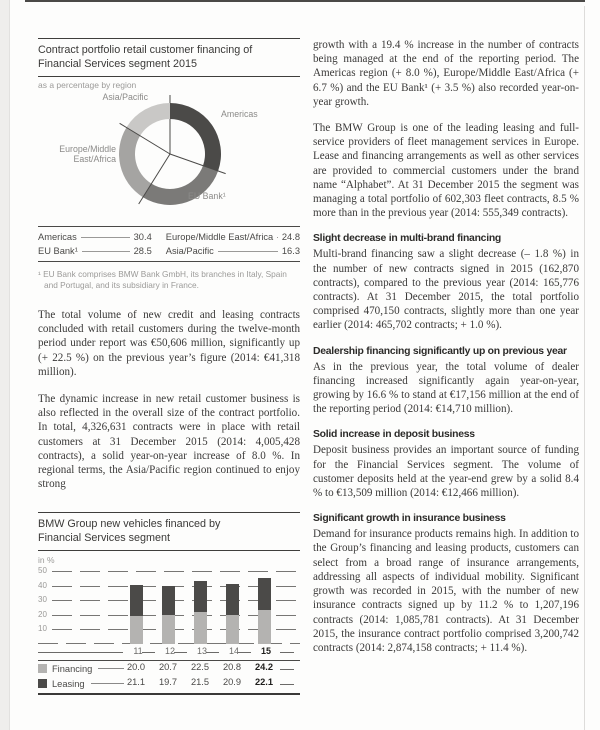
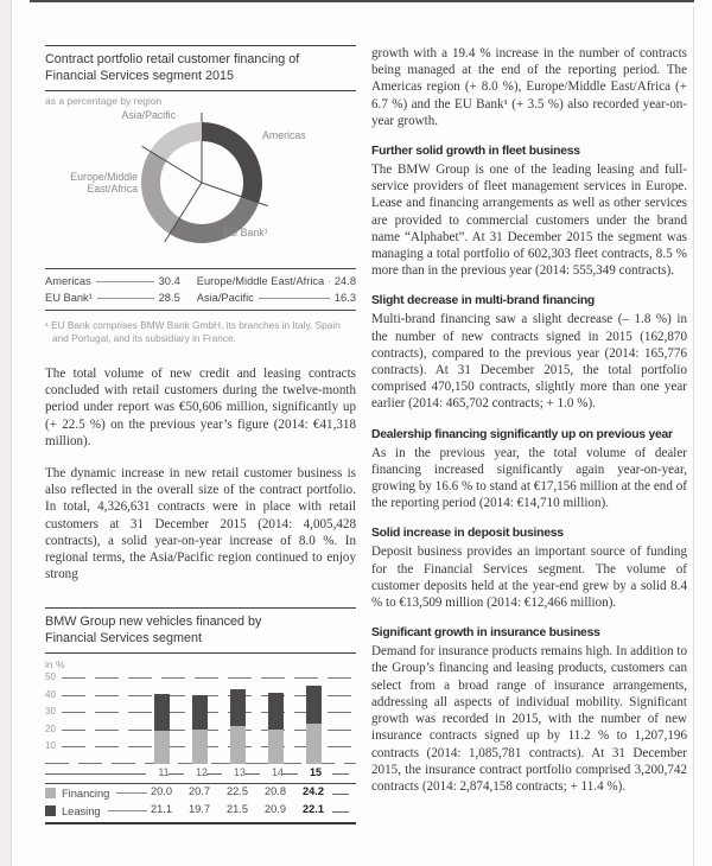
  Contract portfolio retail customer financing of
  Financial Services segment 2015
  as a percentage by region
  Asia/Pacific
  Americas
  Europe/Middle East/Africa
  EU Bank¹
  Americas
  30.4
  Europe/Middle East/Africa
  24.8
  EU Bank¹
  28.5
  Asia/Pacific
  16.3
  ¹ EU Bank comprises BMW Bank GmbH, its branches in Italy, Spain and Portugal, and its subsidiary in France.
  The total volume of new credit and leasing contracts concluded with retail customers during the twelve-month period under report was €50,606 million, significantly up (+ 22.5 %) on the previous year’s figure (2014: €41,318 million).
  The dynamic increase in new retail customer business is also reflected in the overall size of the contract portfolio. In total, 4,326,631 contracts were in place with retail customers at 31 December 2015 (2014: 4,005,428 contracts), a solid year-on-year increase of 8.0 %. In regional terms, the Asia/Pacific region continued to enjoy strong
  BMW Group new vehicles financed by
  Financial Services segment
  in %
  10
  20
  30
  40
  50
  11
  12
  13
  14
  15
  Financing
  20.0
  20.7
  22.5
  20.8
  24.2
  Leasing
  21.1
  19.7
  21.5
  20.9
  22.1
  growth with a 19.4 % increase in the number of contracts being managed at the end of the reporting period. The Americas region (+ 8.0 %), Europe/Middle East/Africa (+ 6.7 %) and the EU Bank¹ (+ 3.5 %) also recorded year-on-year growth.
+ Further solid growth in fleet business
  The BMW Group is one of the leading leasing and full-service providers of fleet management services in Europe. Lease and financing arrangements as well as other services are provided to commercial customers under the brand name “Alphabet”. At 31 December 2015 the segment was managing a total portfolio of 602,303 fleet contracts, 8.5 % more than in the previous year (2014: 555,349 contracts).
  Slight decrease in multi-brand financing
  Multi-brand financing saw a slight decrease (– 1.8 %) in the number of new contracts signed in 2015 (162,870 contracts), compared to the previous year (2014: 165,776 contracts). At 31 December 2015, the total portfolio comprised 470,150 contracts, slightly more than one year earlier (2014: 465,702 contracts; + 1.0 %).
  Dealership financing significantly up on previous year
  As in the previous year, the total volume of dealer financing increased significantly again year-on-year, growing by 16.6 % to stand at €17,156 million at the end of the reporting period (2014: €14,710 million).
  Solid increase in deposit business
  Deposit business provides an important source of funding for the Financial Services segment. The volume of customer deposits held at the year-end grew by a solid 8.4 % to €13,509 million (2014: €12,466 million).
  Significant growth in insurance business
  Demand for insurance products remains high. In addition to the Group’s financing and leasing products, customers can select from a broad range of insurance arrangements, addressing all aspects of individual mobility. Significant growth was recorded in 2015, with the number of new insurance contracts signed up by 11.2 % to 1,207,196 contracts (2014: 1,085,781 contracts). At 31 December 2015, the insurance contract portfolio comprised 3,200,742 contracts (2014: 2,874,158 contracts; + 11.4 %).
